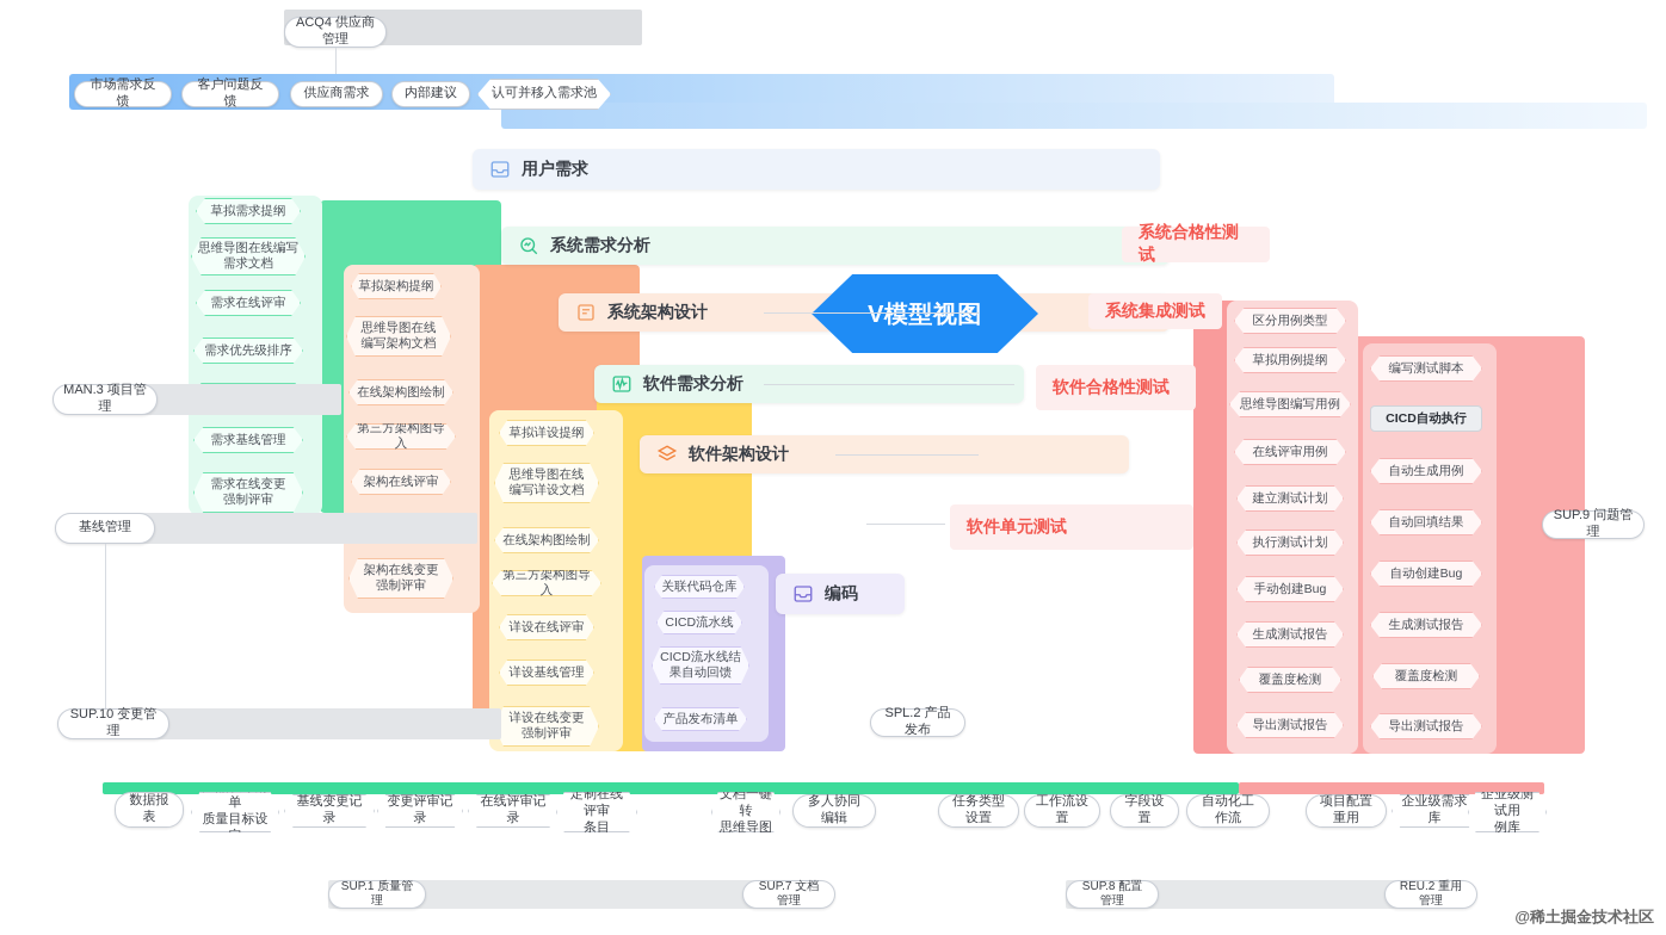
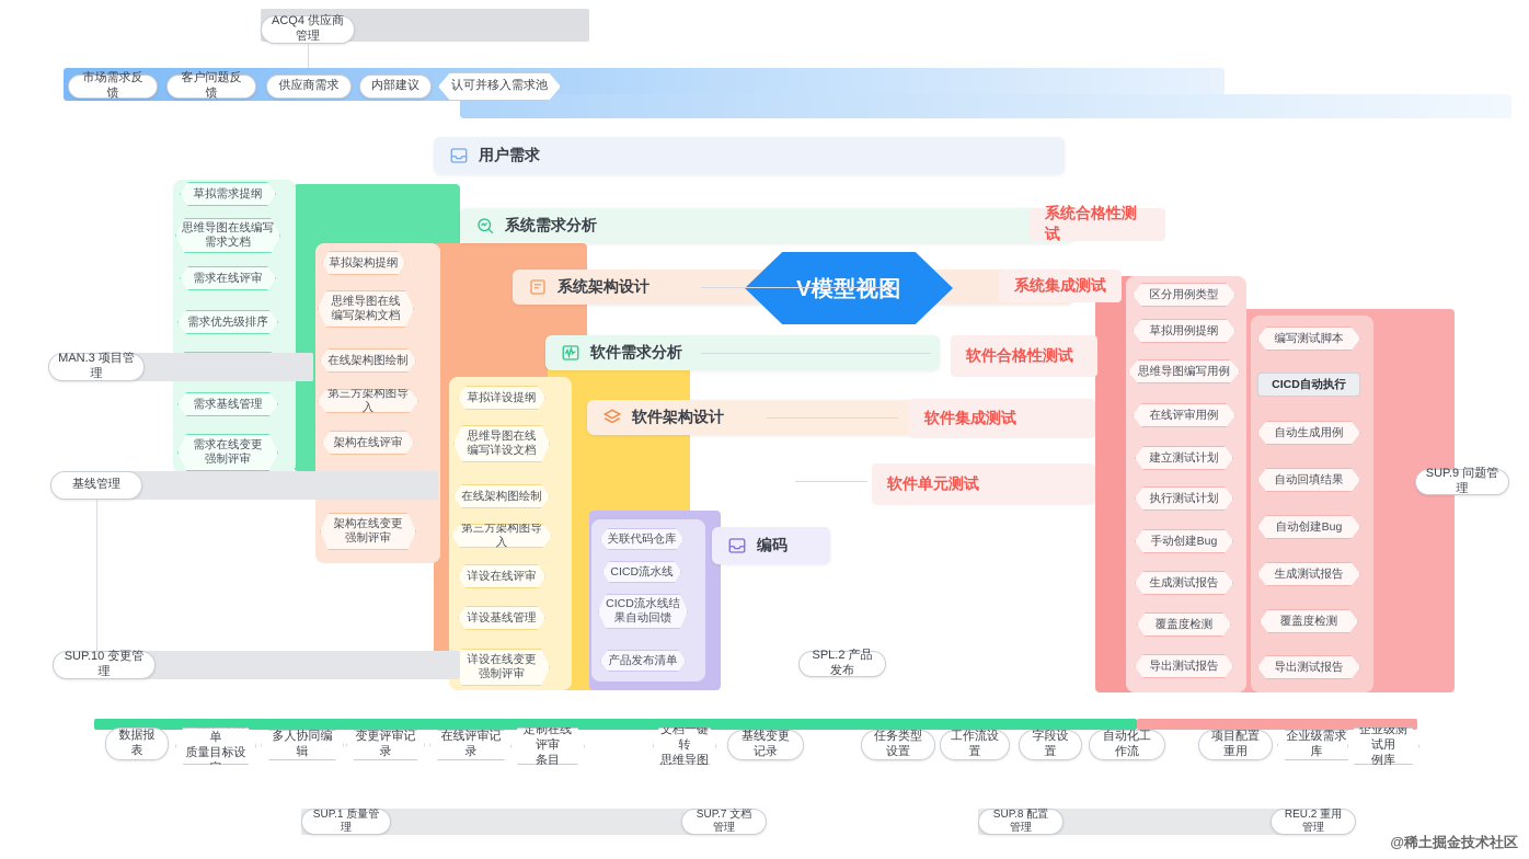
  ACQ4 供应商管理
  市场需求反馈
  客户问题反馈
  供应商需求
  内部建议
  认可并移入需求池
  用户需求
  系统需求分析
  系统架构设计
  软件需求分析
  软件架构设计
  编码
  V模型视图
  系统合格性测试
  系统集成测试
  软件合格性测试
+ 软件集成测试
  软件单元测试
  草拟需求提纲
  思维导图在线编写
  需求文档
  需求在线评审
  需求优先级排序
  需求基线管理
  需求在线变更
  强制评审
  草拟架构提纲
  思维导图在线
  编写架构文档
  在线架构图绘制
  第三方架构图导入
  架构在线评审
  架构在线变更
  强制评审
  草拟详设提纲
  思维导图在线
  编写详设文档
  在线架构图绘制
  第三方架构图导入
  详设在线评审
  详设基线管理
  详设在线变更
  强制评审
  关联代码仓库
  CICD流水线
  CICD流水线结
  果自动回馈
  产品发布清单
  区分用例类型
  草拟用例提纲
  思维导图编写用例
  在线评审用例
  建立测试计划
  执行测试计划
  手动创建Bug
  生成测试报告
  覆盖度检测
  导出测试报告
  编写测试脚本
  CICD自动执行
  自动生成用例
  自动回填结果
  自动创建Bug
  生成测试报告
  覆盖度检测
  导出测试报告
  MAN.3 项目管理
  基线管理
  SUP.10 变更管理
  SUP.9 问题管理
  SPL.2 产品发布
  数据报表
  质量目标设
- 基线变更记录
+ 多人协同编辑
  变更评审记录
  在线评审记录
  定制在线评审
  条目
  文档一键转
  思维导图
- 多人协同编辑
+ 基线变更记录
  任务类型设置
  工作流设置
  字段设置
  自动化工作流
  项目配置重用
  企业级需求库
  企业级测试用
  例库
  SUP.1 质量管理
  SUP.7 文档管理
  SUP.8 配置管理
  REU.2 重用管理
  @稀土掘金技术社区
